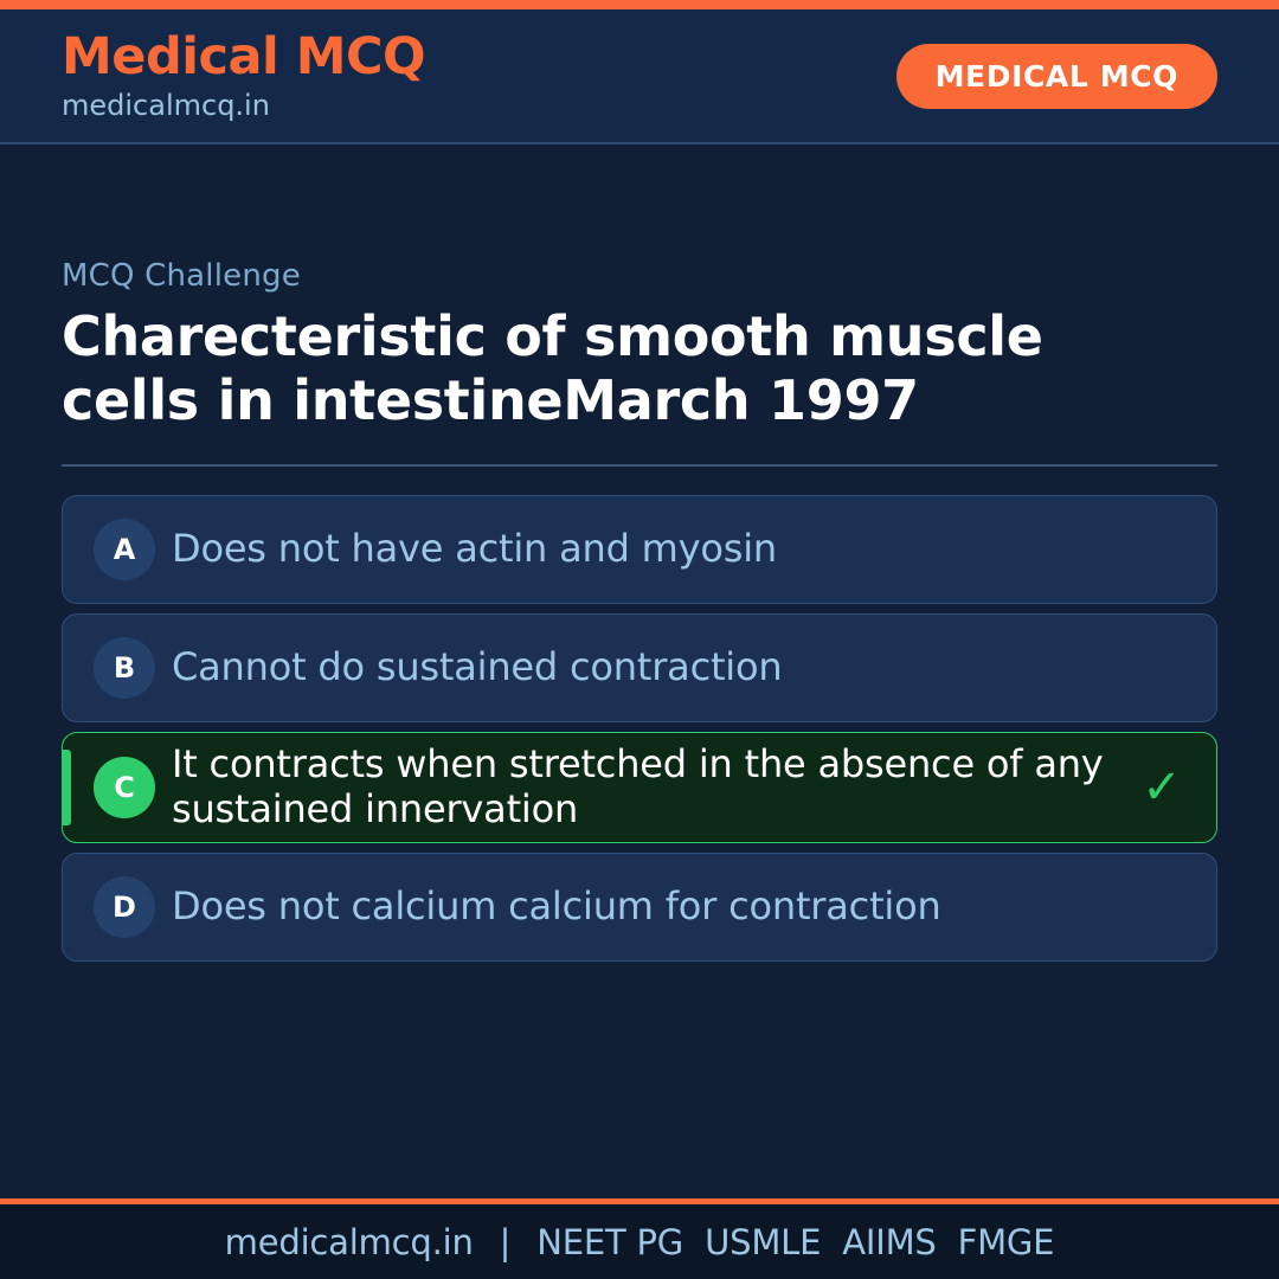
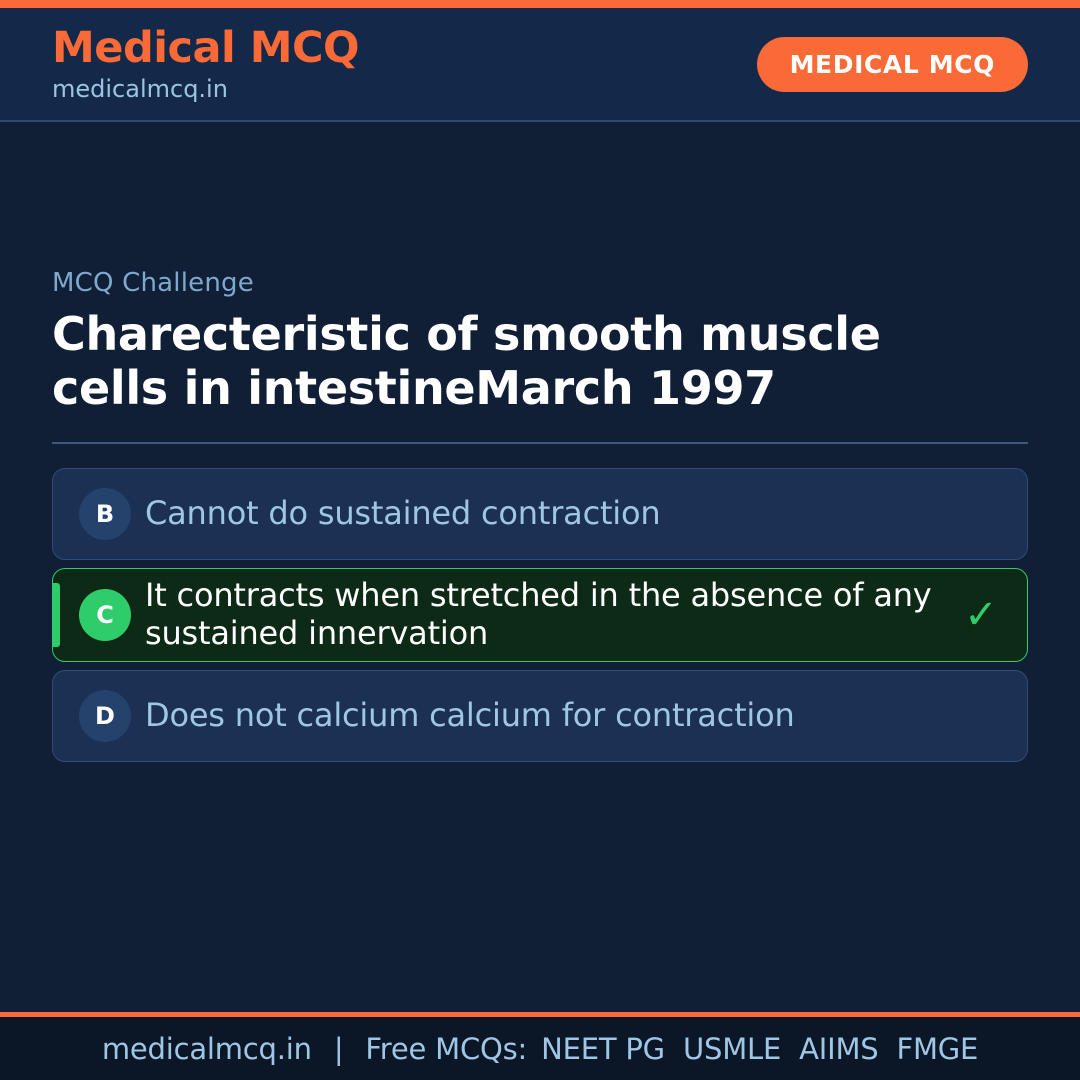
  Medical MCQ
  medicalmcq.in
  MEDICAL MCQ
  MCQ Challenge
  Charecteristic of smooth muscle cells in intestineMarch 1997
- A
- Does not have actin and myosin
  B
  Cannot do sustained contraction
  C
  It contracts when stretched in the absence of any sustained innervation
  ✓
  D
  Does not calcium calcium for contraction
  medicalmcq.in
  |
+ Free MCQs:
  NEET PG
  USMLE
  AIIMS
  FMGE
